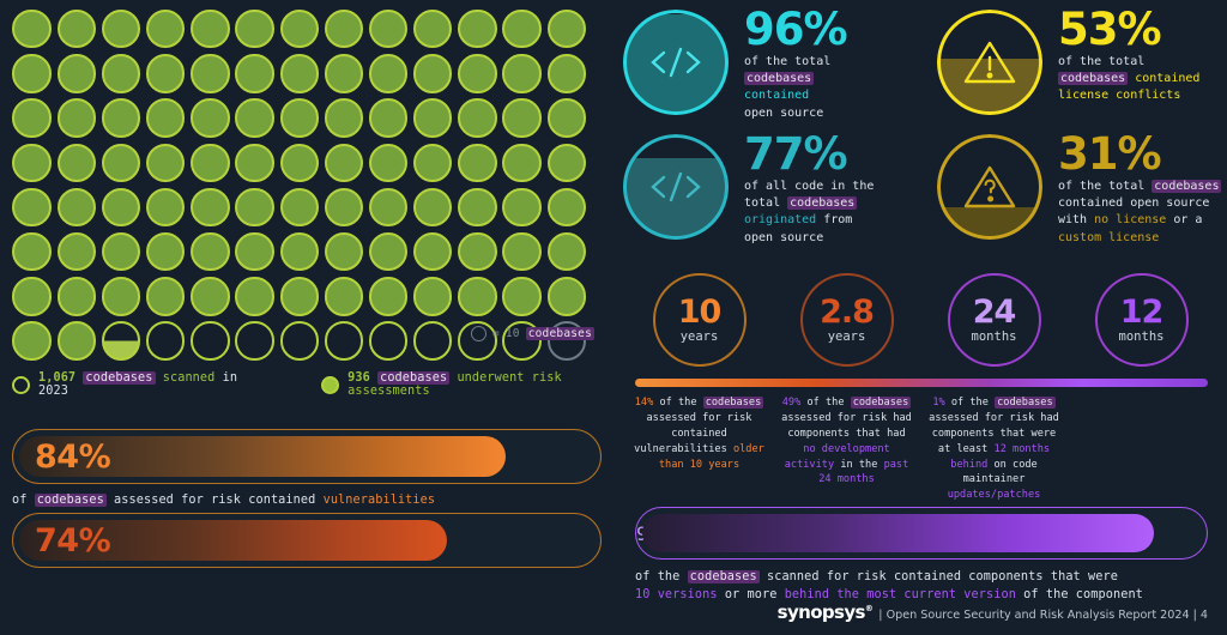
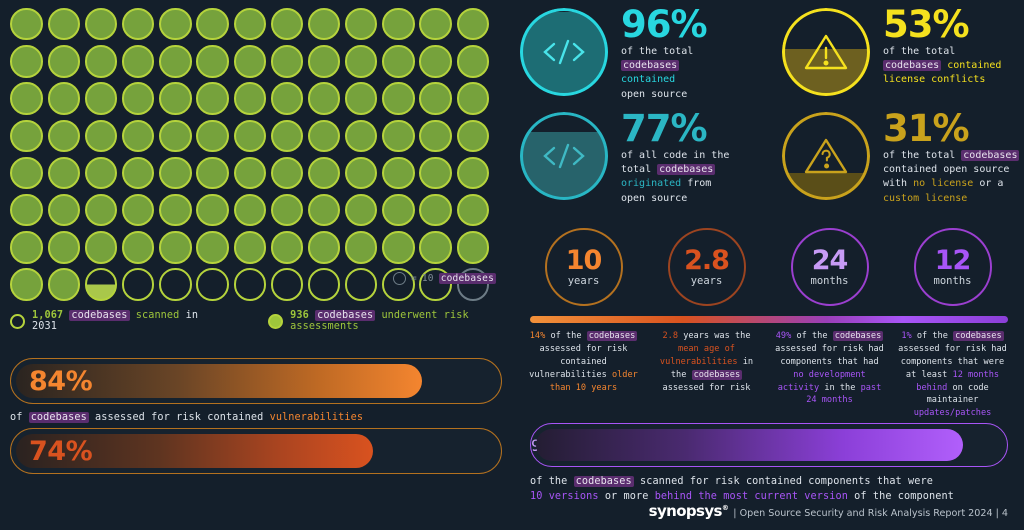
  =
  10
  codebases
- 1,067 codebases scanned in 2023
+ 1,067 codebases scanned in 2031
  936 codebases underwent risk assessments
  84%
  of codebases assessed for risk contained vulnerabilities
  74%
  96%
  of the total
  codebases
  contained
  open source
  53%
  of the total
  codebases contained
  license conflicts
  77%
  of all code in the
  total codebases
  originated from
  open source
  31%
  of the total codebases
  contained open source
  with no license or a
  custom license
  10
  years
  2.8
  years
  24
  months
  12
  months
  14% of the codebases assessed for risk contained vulnerabilities older than 10 years
+ 2.8 years was the mean age of vulnerabilities in the codebases assessed for risk
  49% of the codebases assessed for risk had components that had no development activity in the past 24 months
  1% of the codebases assessed for risk had components that were at least 12 months behind on code maintainer updates/patches
  of the codebases scanned for risk contained components that were
  10 versions or more behind the most current version of the component
  synopsys®
  | Open Source Security and Risk Analysis Report 2024 | 4
